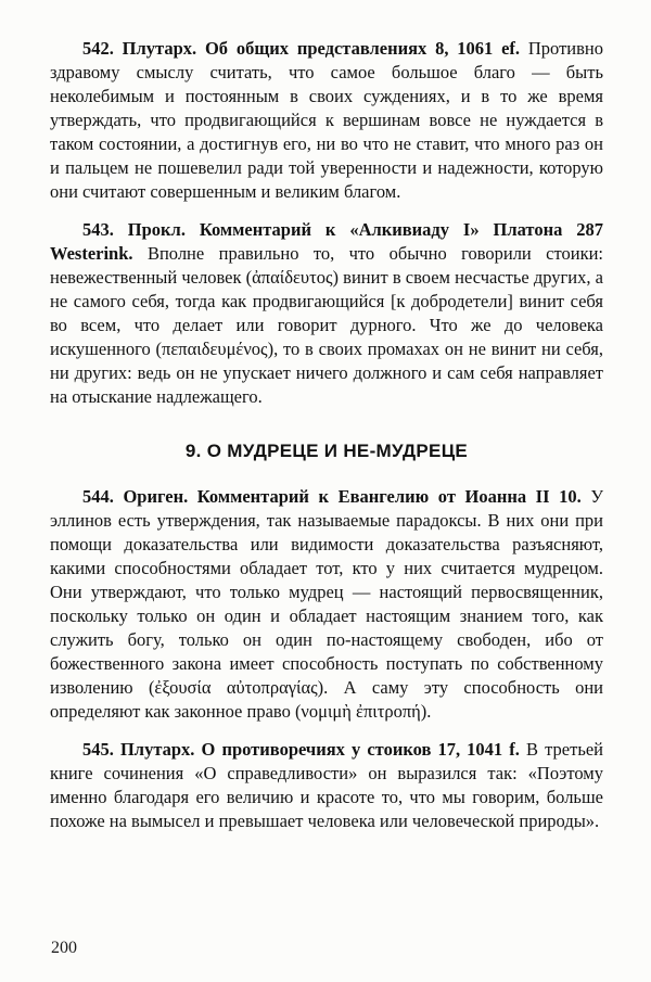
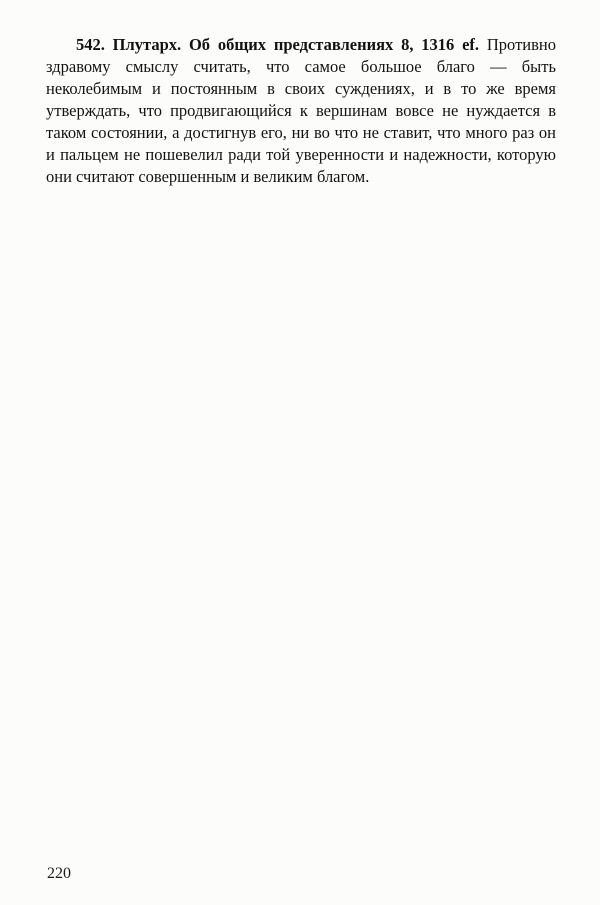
- 542. Плутарх. Об общих представлениях 8, 1061 ef. Противно здравому смыслу считать, что самое большое благо — быть неколебимым и постоянным в своих суждениях, и в то же время утверждать, что продвигающийся к вершинам вовсе не нуждается в таком состоянии, а достигнув его, ни во что не ставит, что много раз он и пальцем не пошевелил ради той уверенности и надежности, которую они считают совершенным и великим благом.
+ 542. Плутарх. Об общих представлениях 8, 1316 ef. Противно здравому смыслу считать, что самое большое благо — быть неколебимым и постоянным в своих суждениях, и в то же время утверждать, что продвигающийся к вершинам вовсе не нуждается в таком состоянии, а достигнув его, ни во что не ставит, что много раз он и пальцем не пошевелил ради той уверенности и надежности, которую они считают совершенным и великим благом.
- 543. Прокл. Комментарий к «Алкивиаду I» Платона 287 Westerink. Вполне правильно то, что обычно говорили стоики: невежественный человек (ἀπαίδευτος) винит в своем несчастье других, а не самого себя, тогда как продвигающийся [к добродетели] винит себя во всем, что делает или говорит дурного. Что же до человека искушенного (πεπαιδευμένος), то в своих промахах он не винит ни себя, ни других: ведь он не упускает ничего должного и сам себя направляет на отыскание надлежащего.
- 9. О МУДРЕЦЕ И НЕ-МУДРЕЦЕ
- 544. Ориген. Комментарий к Евангелию от Иоанна II 10. У эллинов есть утверждения, так называемые парадоксы. В них они при помощи доказательства или видимости доказательства разъясняют, какими способностями обладает тот, кто у них считается мудрецом. Они утверждают, что только мудрец — настоящий первосвященник, поскольку только он один и обладает настоящим знанием того, как служить богу, только он один по-настоящему свободен, ибо от божественного закона имеет способность поступать по собственному изволению (ἐξουσία αὐτοπραγίας). А саму эту способность они определяют как законное право (νομιμὴ ἐπιτροπή).
- 545. Плутарх. О противоречиях у стоиков 17, 1041 f. В третьей книге сочинения «О справедливости» он выразился так: «Поэтому именно благодаря его величию и красоте то, что мы говорим, больше похоже на вымысел и превышает человека или человеческой природы».
- 200
+ 220
